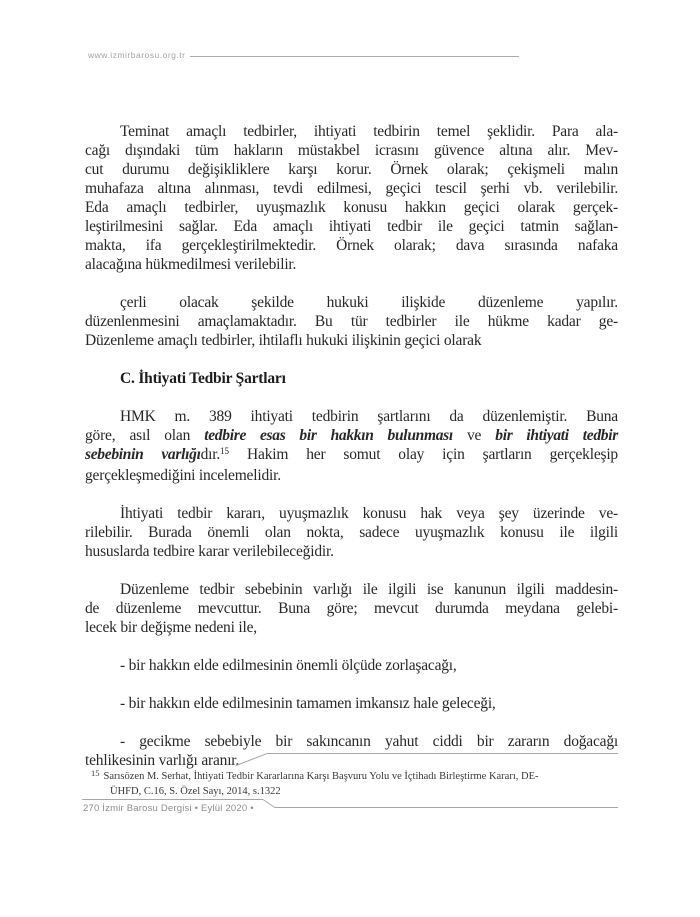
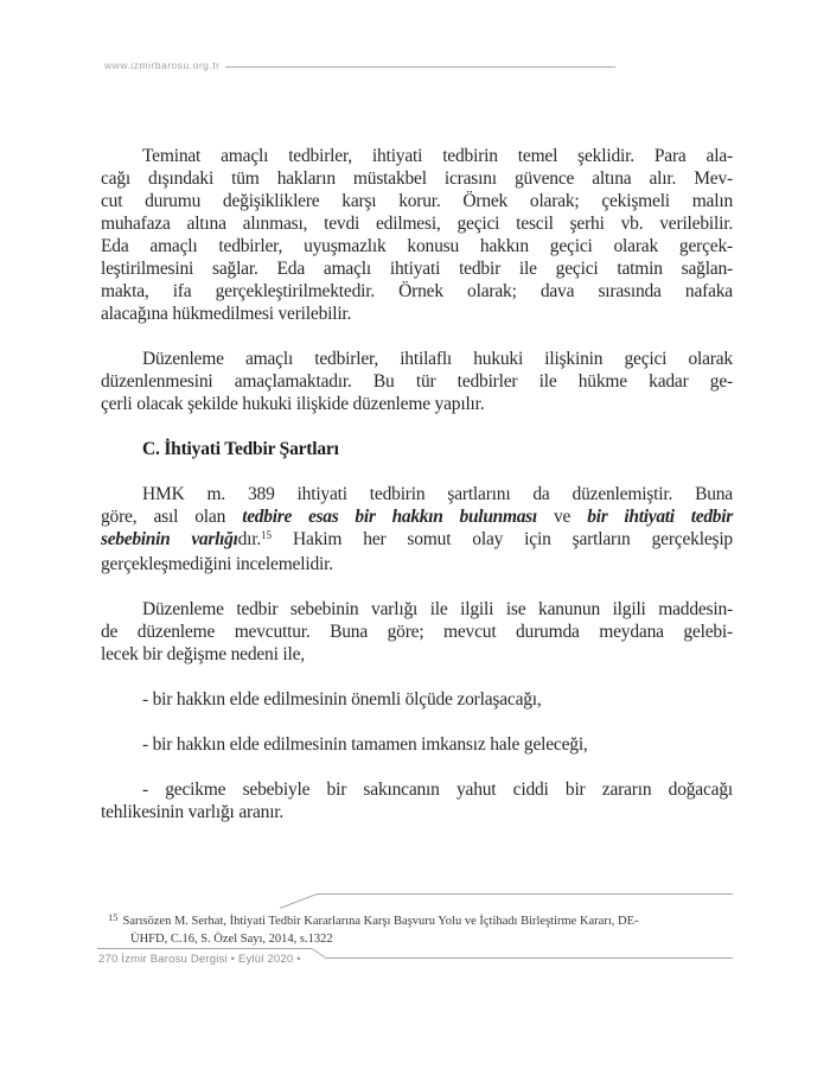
  www.izmirbarosu.org.tr
  Teminat amaçlı tedbirler, ihtiyati tedbirin temel şeklidir. Para ala-
  cağı dışındaki tüm hakların müstakbel icrasını güvence altına alır. Mev-
  cut durumu değişikliklere karşı korur. Örnek olarak; çekişmeli malın
  muhafaza altına alınması, tevdi edilmesi, geçici tescil şerhi vb. verilebilir.
  Eda amaçlı tedbirler, uyuşmazlık konusu hakkın geçici olarak gerçek-
  leştirilmesini sağlar. Eda amaçlı ihtiyati tedbir ile geçici tatmin sağlan-
  makta, ifa gerçekleştirilmektedir. Örnek olarak; dava sırasında nafaka
  alacağına hükmedilmesi verilebilir.
- çerli olacak şekilde hukuki ilişkide düzenleme yapılır.
+ Düzenleme amaçlı tedbirler, ihtilaflı hukuki ilişkinin geçici olarak
  düzenlenmesini amaçlamaktadır. Bu tür tedbirler ile hükme kadar ge-
- Düzenleme amaçlı tedbirler, ihtilaflı hukuki ilişkinin geçici olarak
+ çerli olacak şekilde hukuki ilişkide düzenleme yapılır.
  C. İhtiyati Tedbir Şartları
  HMK m. 389 ihtiyati tedbirin şartlarını da düzenlemiştir. Buna
  göre, asıl olan tedbire esas bir hakkın bulunması ve bir ihtiyati tedbir
  sebebinin varlığıdır.15 Hakim her somut olay için şartların gerçekleşip
  gerçekleşmediğini incelemelidir.
- İhtiyati tedbir kararı, uyuşmazlık konusu hak veya şey üzerinde ve-
- rilebilir. Burada önemli olan nokta, sadece uyuşmazlık konusu ile ilgili
- hususlarda tedbire karar verilebileceğidir.
  Düzenleme tedbir sebebinin varlığı ile ilgili ise kanunun ilgili maddesin-
  de düzenleme mevcuttur. Buna göre; mevcut durumda meydana gelebi-
  lecek bir değişme nedeni ile,
  - bir hakkın elde edilmesinin önemli ölçüde zorlaşacağı,
  - bir hakkın elde edilmesinin tamamen imkansız hale geleceği,
  - gecikme sebebiyle bir sakıncanın yahut ciddi bir zararın doğacağı
  tehlikesinin varlığı aranır.
  15 Sarısözen M. Serhat, İhtiyati Tedbir Kararlarına Karşı Başvuru Yolu ve İçtihadı Birleştirme Kararı, DE-
  ÜHFD, C.16, S. Özel Sayı, 2014, s.1322
  270 İzmir Barosu Dergisi • Eylül 2020 •
